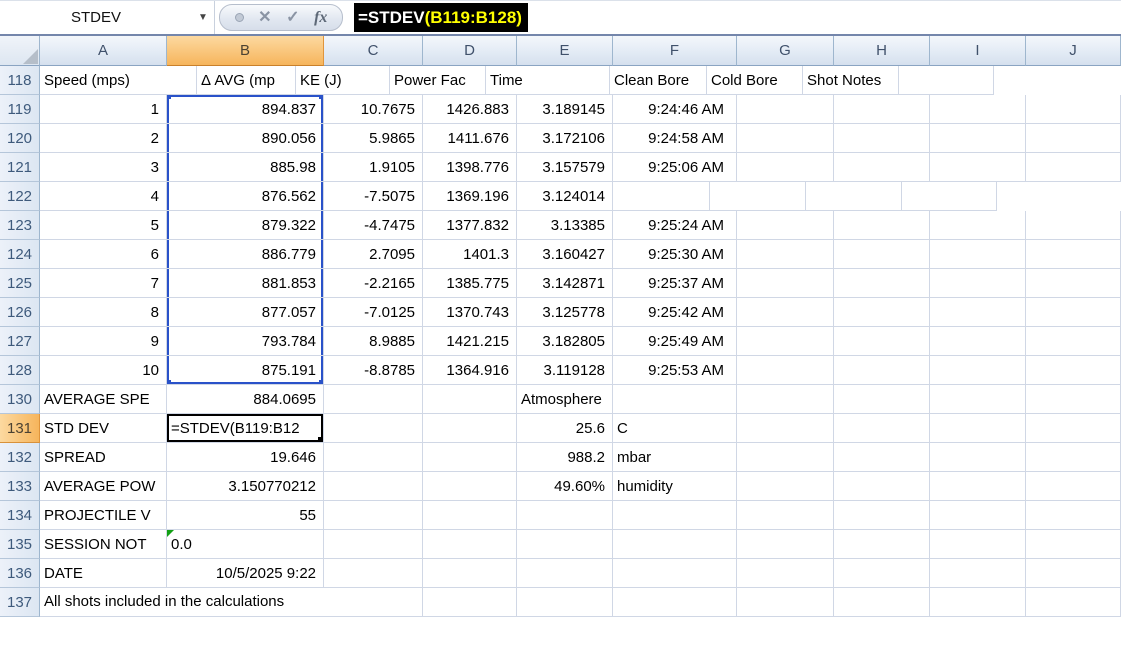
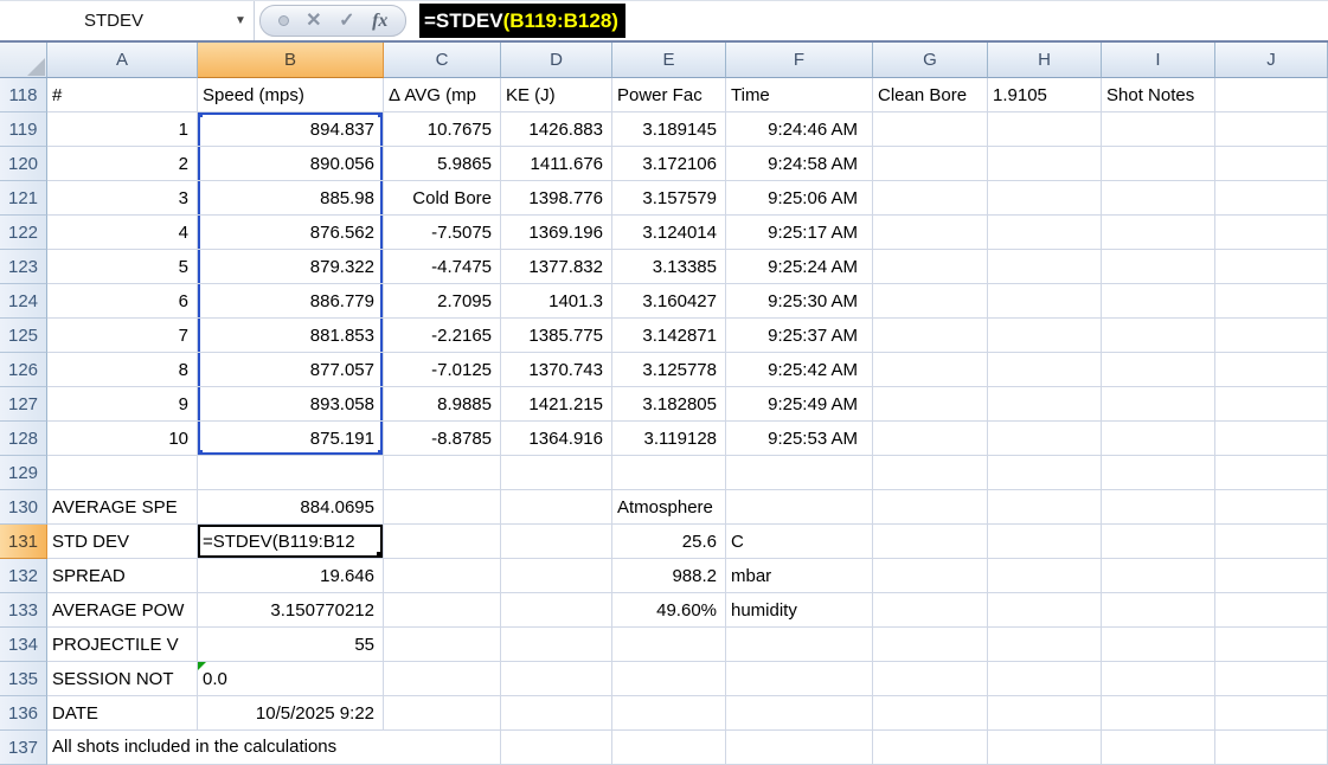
  STDEV
  ▼
  ✕
  ✓
  fx
  =STDEV(B119:B128)
  A
  B
  C
  D
  E
  F
  G
  H
  I
  J
  118
+ #
  Speed (mps)
  Δ AVG (mp
  KE (J)
  Power Fac
  Time
  Clean Bore
- Cold Bore
+ 1.9105
  Shot Notes
  119
  1
  894.837
  10.7675
  1426.883
  3.189145
  9:24:46 AM
  120
  2
  890.056
  5.9865
  1411.676
  3.172106
  9:24:58 AM
  121
  3
  885.98
- 1.9105
+ Cold Bore
  1398.776
  3.157579
  9:25:06 AM
  122
  4
  876.562
  -7.5075
  1369.196
  3.124014
+ 9:25:17 AM
  123
  5
  879.322
  -4.7475
  1377.832
  3.13385
  9:25:24 AM
  124
  6
  886.779
  2.7095
  1401.3
  3.160427
  9:25:30 AM
  125
  7
  881.853
  -2.2165
  1385.775
  3.142871
  9:25:37 AM
  126
  8
  877.057
  -7.0125
  1370.743
  3.125778
  9:25:42 AM
  127
  9
- 793.784
+ 893.058
  8.9885
  1421.215
  3.182805
  9:25:49 AM
  128
  10
  875.191
  -8.8785
  1364.916
  3.119128
  9:25:53 AM
+ 129
  130
  AVERAGE SPE
  884.0695
  Atmosphere
  131
  STD DEV
  =STDEV(B119:B12
  25.6
  C
  132
  SPREAD
  19.646
  988.2
  mbar
  133
  AVERAGE POW
  3.150770212
  49.60%
  humidity
  134
  PROJECTILE V
  55
  135
  SESSION NOT
  0.0
  136
  DATE
  10/5/2025 9:22
  137
  All shots included in the calculations
